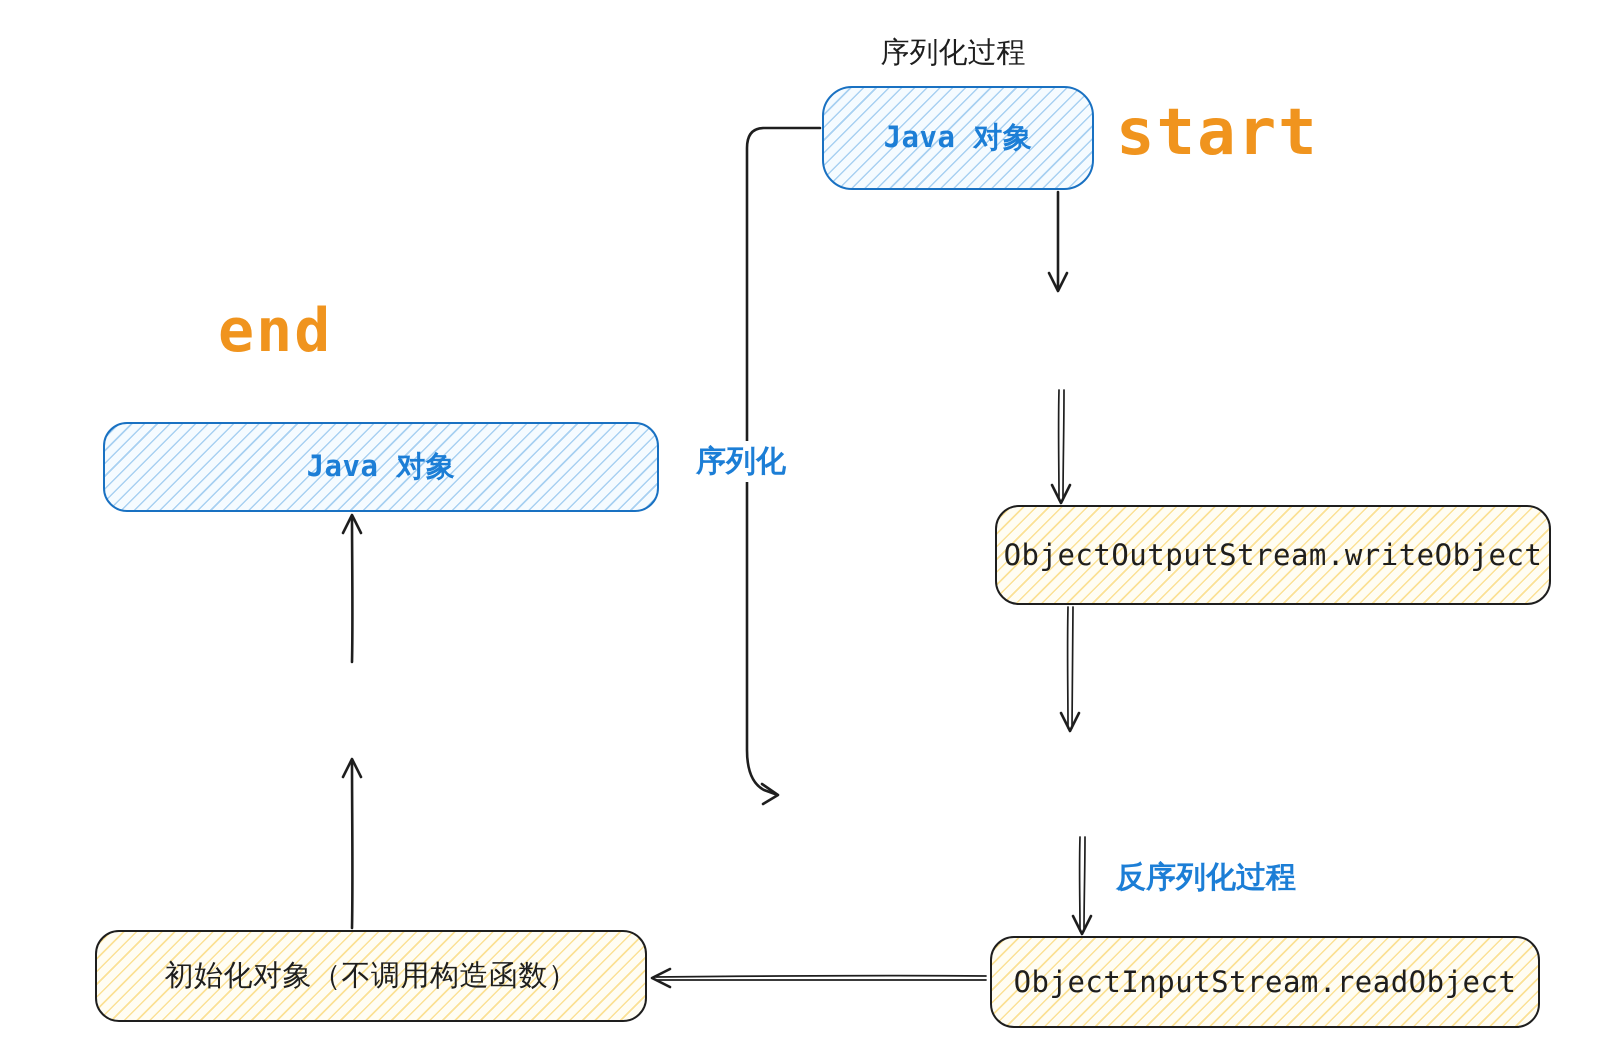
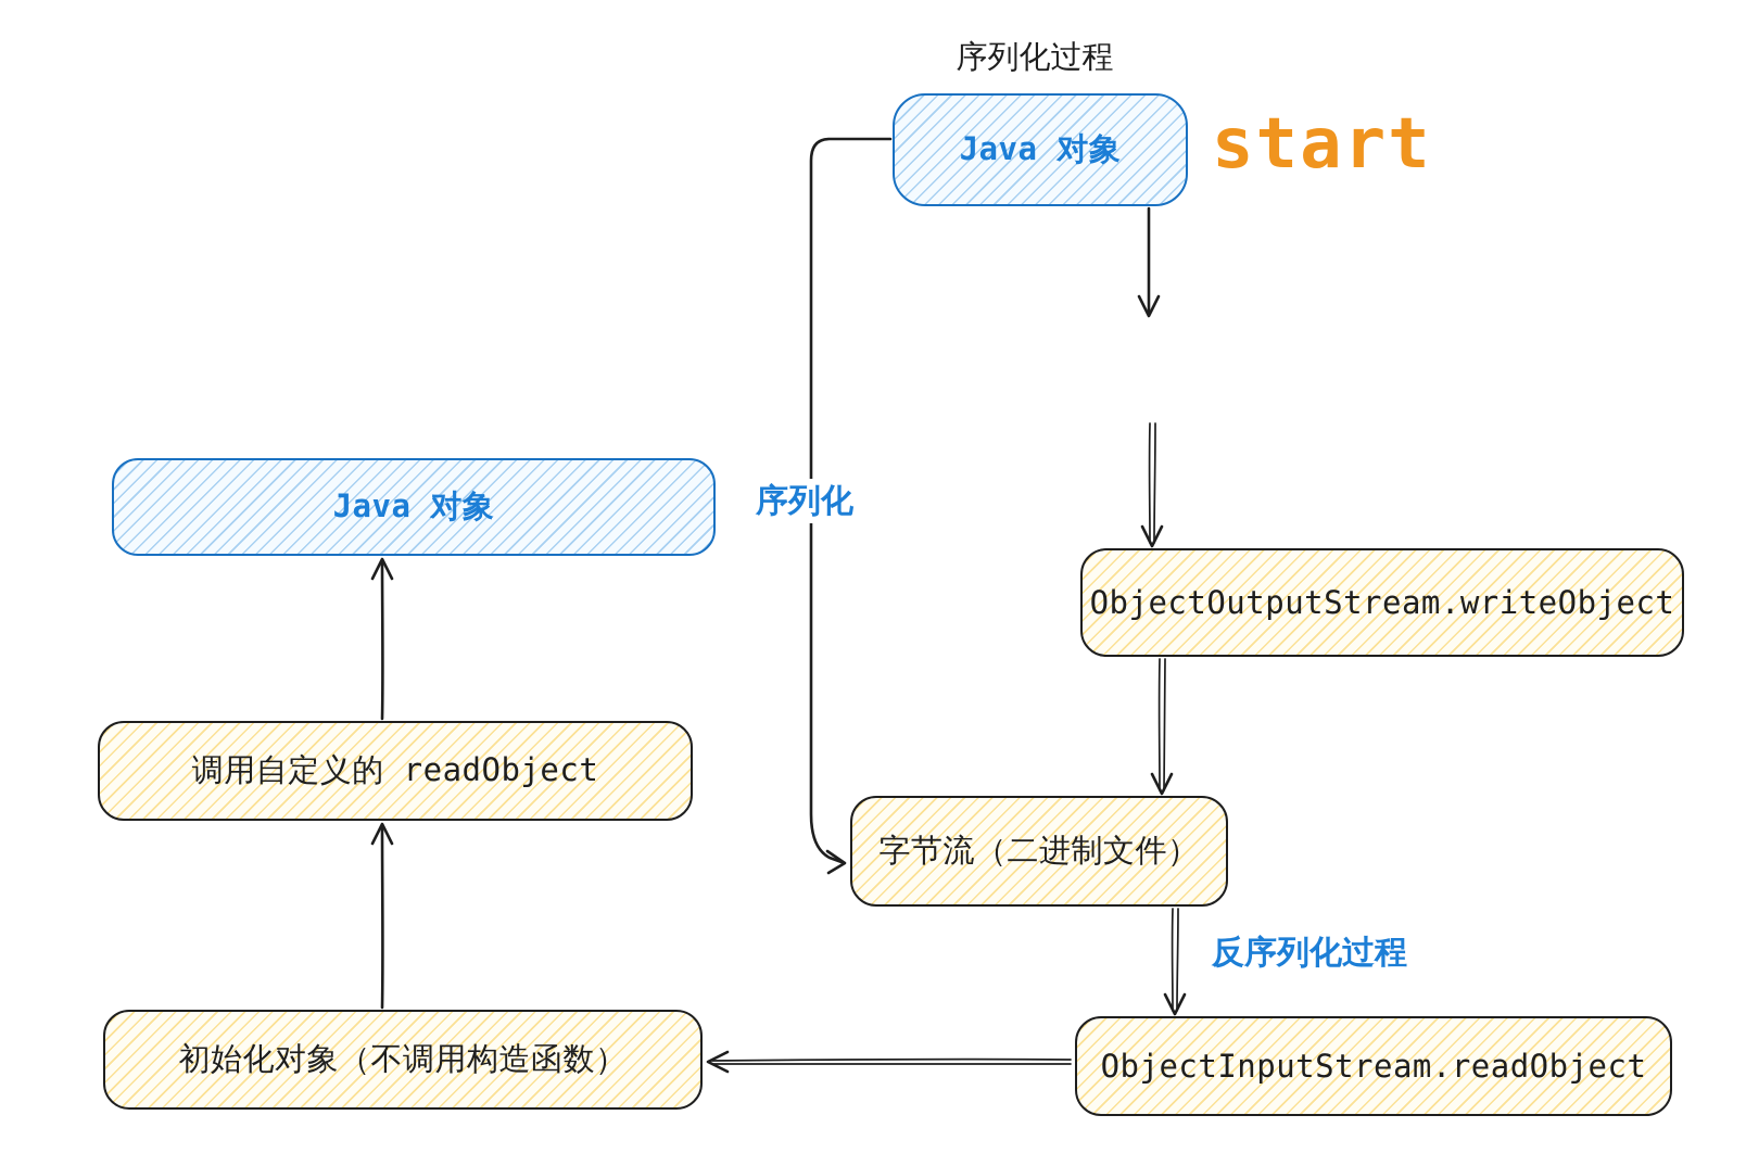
  序列化过程
  start
- end
  序列化
  反序列化过程
  Java 对象
  ObjectOutputStream.writeObject
+ 字节流（二进制文件）
  ObjectInputStream.readObject
  初始化对象（不调用构造函数）
+ 调用自定义的 readObject
  Java 对象
